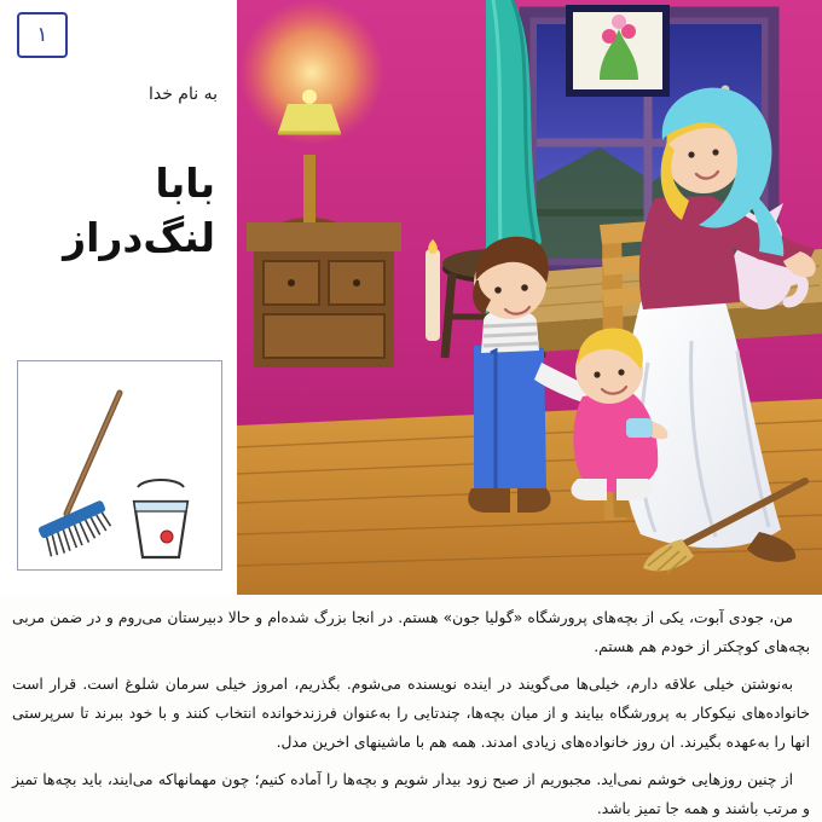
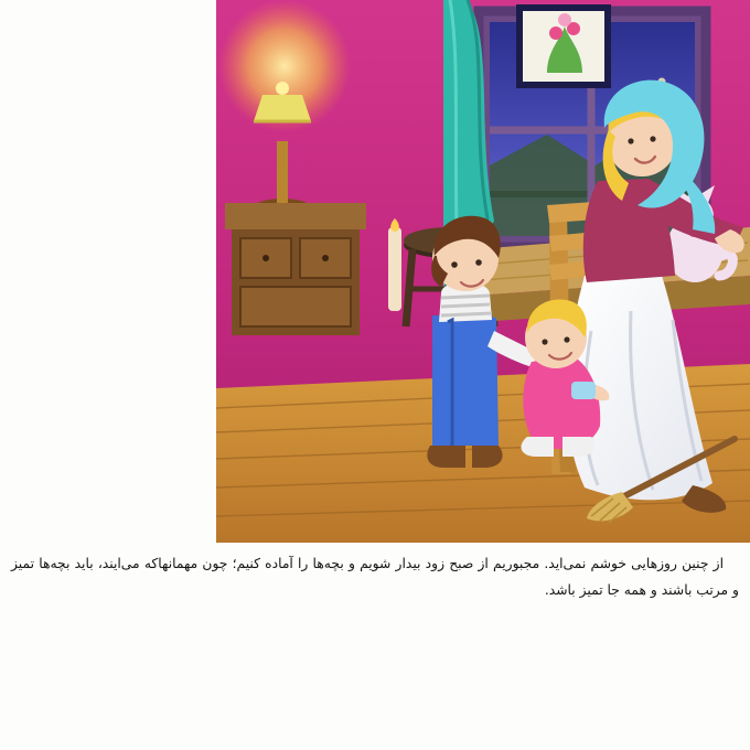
- ۱
- به نام خدا
- بابا
- لنگ‌دراز
- من، جودی آبوت، یکی از بچه‌های پرورشگاه «گولیا جون» هستم. در انجا بزرگ شده‌ام و حالا دبیرستان می‌روم و در ضمن مربی بچه‌های کوچکتر از خودم هم هستم.
- به‌نوشتن خیلی علاقه دارم، خیلی‌ها می‌گویند در اینده نویسنده می‌شوم. بگذریم، امروز خیلی سرمان شلوغ است. قرار است خانواده‌های نیکوکار به پرورشگاه بیایند و از میان بچه‌ها، چندتایی را به‌عنوان فرزندخوانده انتخاب کنند و با خود ببرند تا سرپرستی انها را به‌عهده بگیرند. ان روز خانواده‌های زیادی امدند. همه هم با ماشینهای اخرین مدل.
  از چنین روزهایی خوشم نمی‌اید. مجبوریم از صبح زود بیدار شویم و بچه‌ها را آماده کنیم؛ چون مهمانهاکه می‌ایند، باید بچه‌ها تمیز و مرتب باشند و همه جا تمیز باشد.
